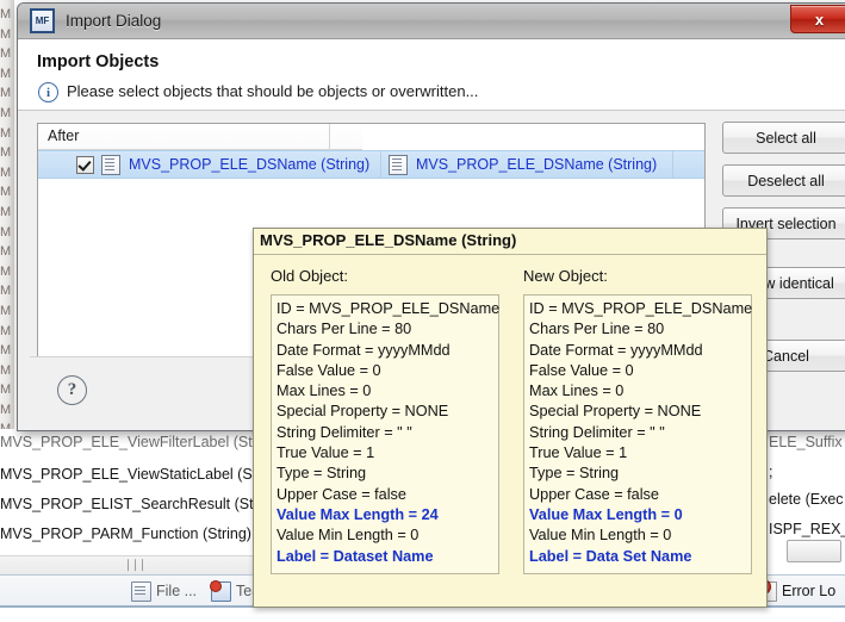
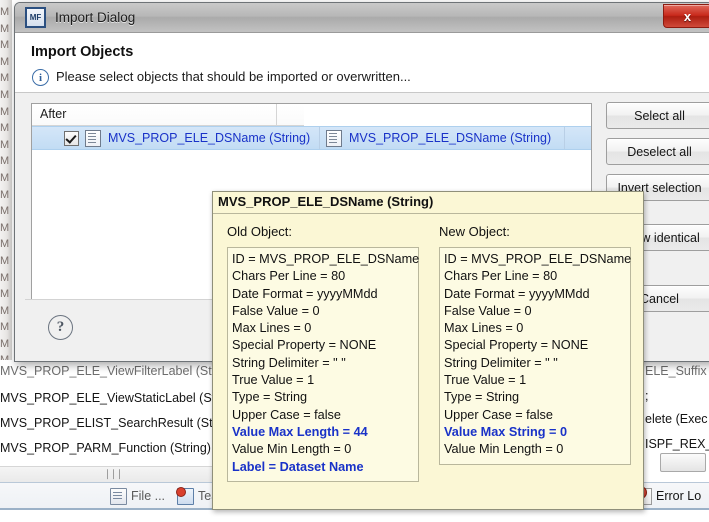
  M
  M
  M
  M
  M
  M
  M
  M
  M
  M
  M
  M
  M
  M
  M
  M
  M
  M
  M
  M
  M
  MVS_PROP_ELE_ViewFilterLabel (St
  MVS_PROP_ELE_ViewStaticLabel (S
  MVS_PROP_ELIST_SearchResult (St
  MVS_PROP_PARM_Function (String)
  ELE_Suffix
  ;
  elete (Exec
  ISPF_REX
  ∣∣∣
  File ...
  Error Lo
  MF
  Import Dialog
  x
  Import Objects
  i
- Please select objects that should be objects or overwritten...
+ Please select objects that should be imported or overwritten...
  After
  MVS_PROP_ELE_DSName (String)
  MVS_PROP_ELE_DSName (String)
  ?
  Select all
  Deselect all
  Invert selection
  w identical
  Cancel
  MVS_PROP_ELE_DSName (String)
  Old Object:
  ID = MVS_PROP_ELE_DSName
  Chars Per Line = 80
  Date Format = yyyyMMdd
  False Value = 0
  Max Lines = 0
  Special Property = NONE
  String Delimiter = " "
  True Value = 1
  Type = String
  Upper Case = false
- Value Max Length = 24
+ Value Max Length = 44
  Value Min Length = 0
  Label = Dataset Name
  New Object:
  ID = MVS_PROP_ELE_DSName
  Chars Per Line = 80
  Date Format = yyyyMMdd
  False Value = 0
  Max Lines = 0
  Special Property = NONE
  String Delimiter = " "
  True Value = 1
  Type = String
  Upper Case = false
- Value Max Length = 0
+ Value Max String = 0
  Value Min Length = 0
- Label = Data Set Name
